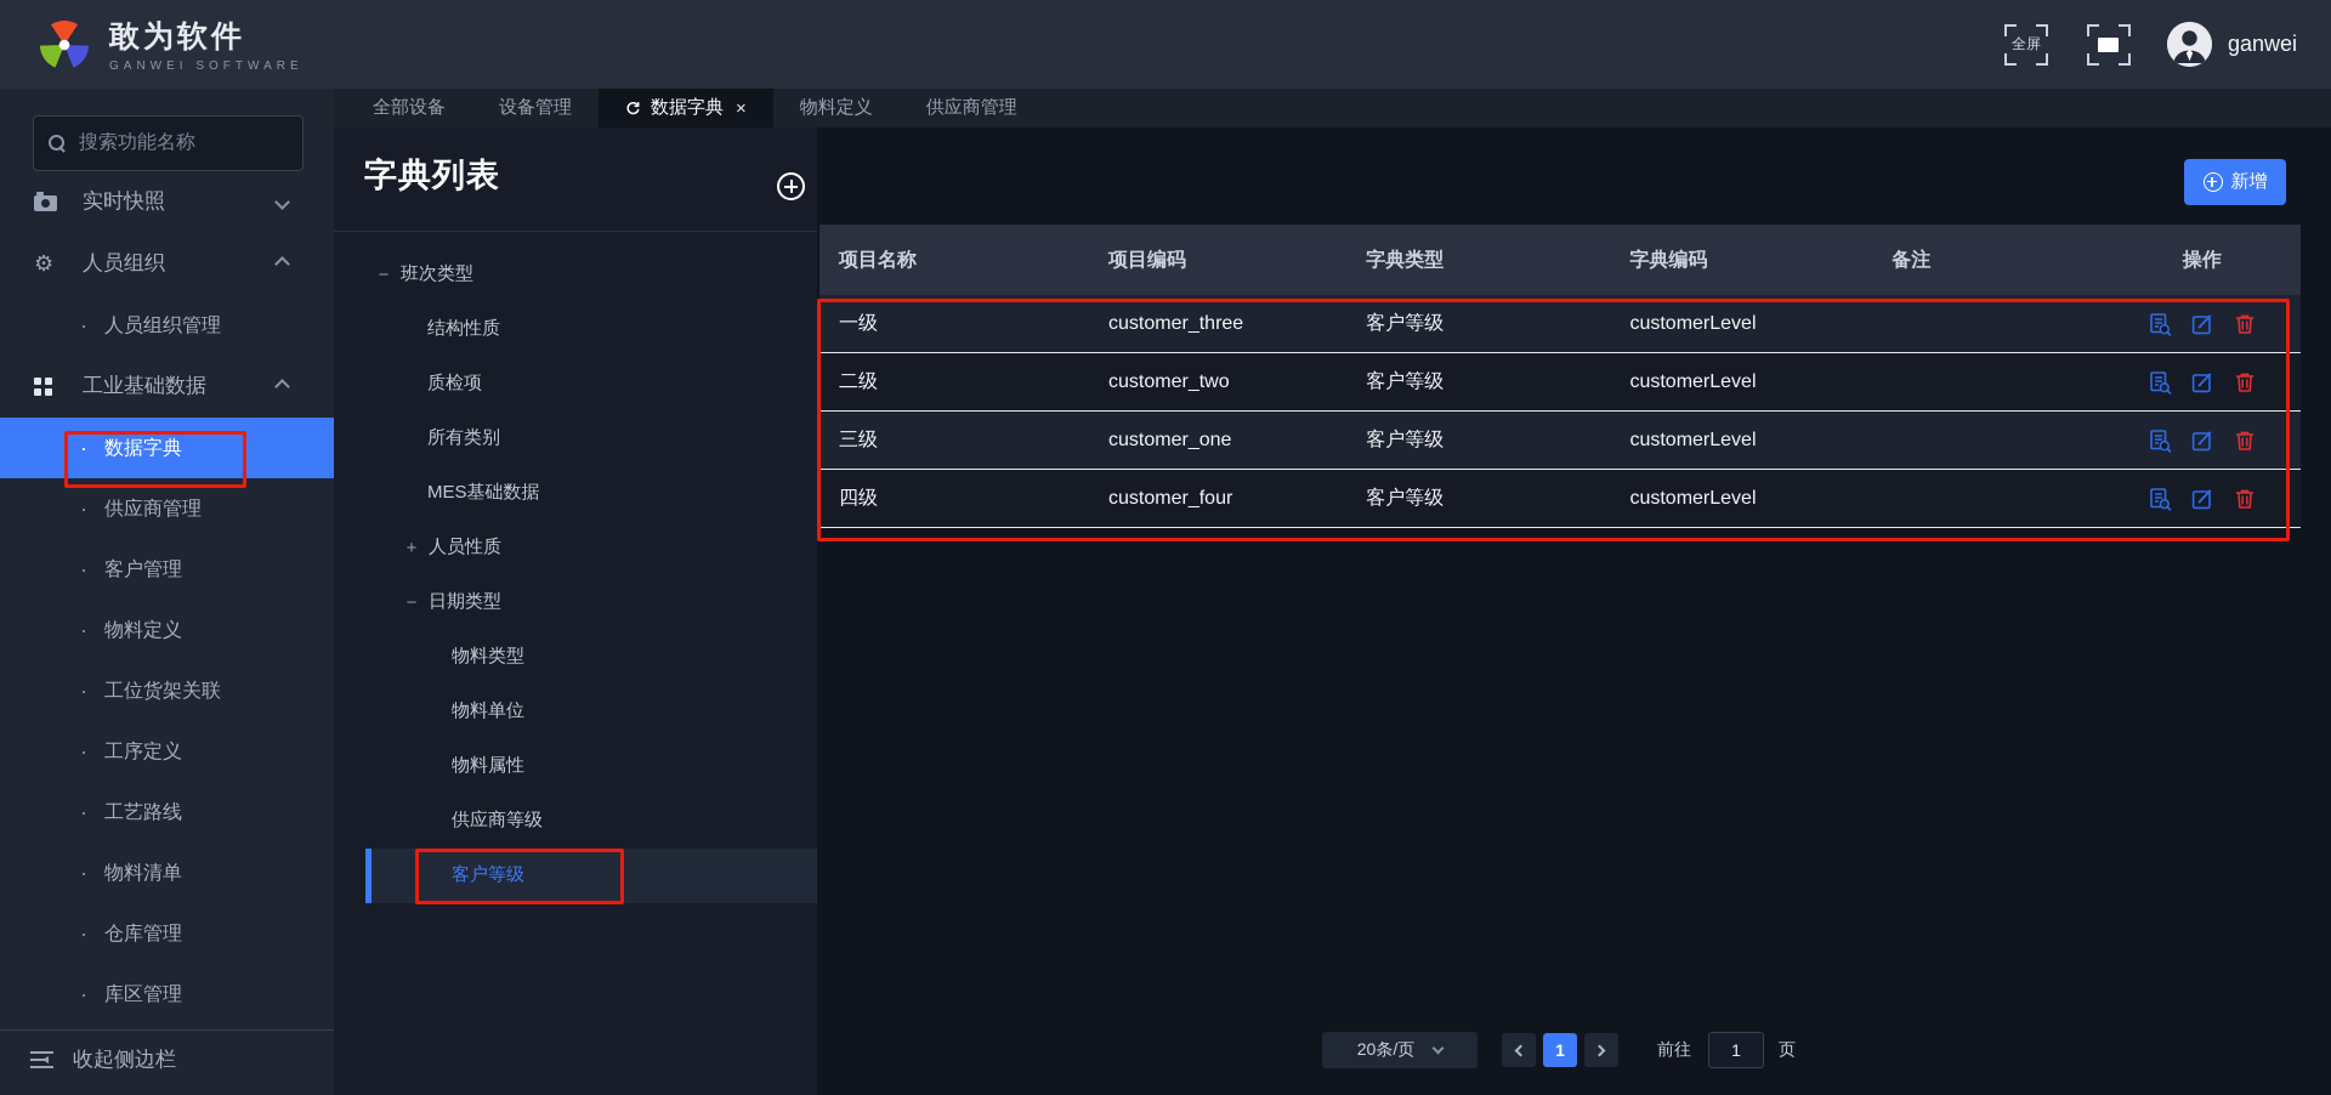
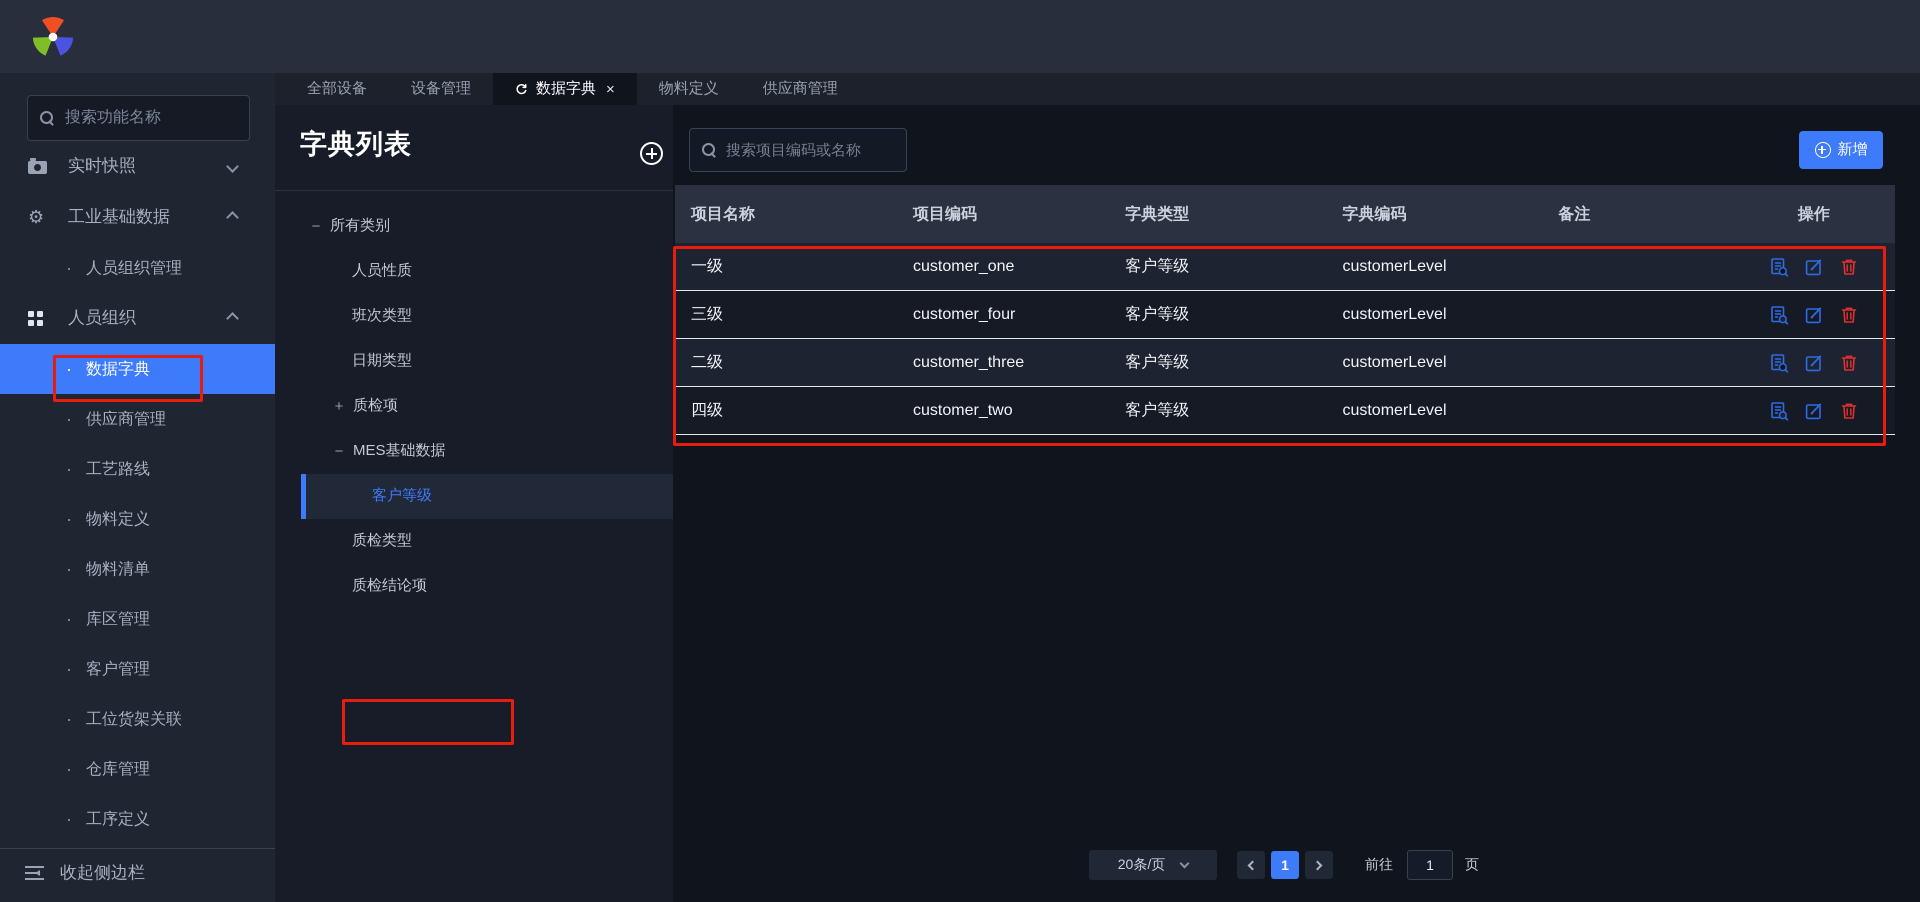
- 敢为软件
- GANWEI SOFTWARE
- 全屏
- ganwei
  全部设备
  设备管理
  数据字典
  ×
  物料定义
  供应商管理
  搜索功能名称
  实时快照
  ⚙
- 人员组织
+ 工业基础数据
  ·
  人员组织管理
- 工业基础数据
+ 人员组织
  ·
  数据字典
  ·
  供应商管理
  ·
- 客户管理
+ 工艺路线
  ·
  物料定义
  ·
- 工位货架关联
+ 物料清单
  ·
- 工序定义
+ 库区管理
  ·
- 工艺路线
+ 客户管理
  ·
- 物料清单
+ 工位货架关联
  ·
  仓库管理
  ·
- 库区管理
+ 工序定义
  收起侧边栏
  字典列表
  −
- 班次类型
+ 所有类别
- 结构性质
- 质检项
+ 人员性质
- 所有类别
+ 班次类型
- MES基础数据
+ 日期类型
  +
- 人员性质
+ 质检项
  −
- 日期类型
+ MES基础数据
- 物料类型
- 物料单位
- 物料属性
- 供应商等级
  客户等级
+ 质检类型
+ 质检结论项
+ 搜索项目编码或名称
  新增
  项目名称
  项目编码
  字典类型
  字典编码
  备注
  操作
  一级
- customer_three
+ customer_one
  客户等级
  customerLevel
- 二级
+ 三级
- customer_two
+ customer_four
  客户等级
  customerLevel
- 三级
+ 二级
- customer_one
+ customer_three
  客户等级
  customerLevel
  四级
- customer_four
+ customer_two
  客户等级
  customerLevel
  20条/页
  1
  前往
  1
  页
